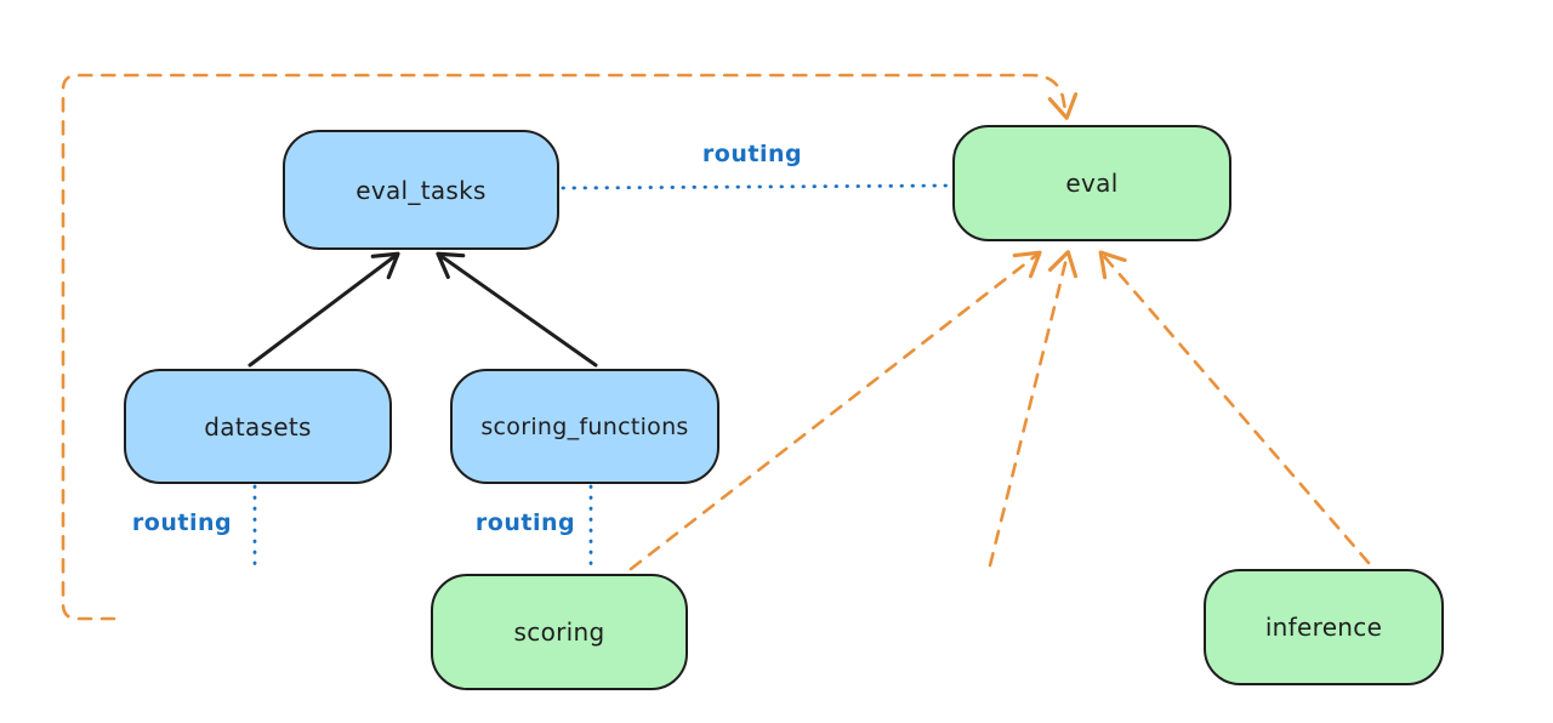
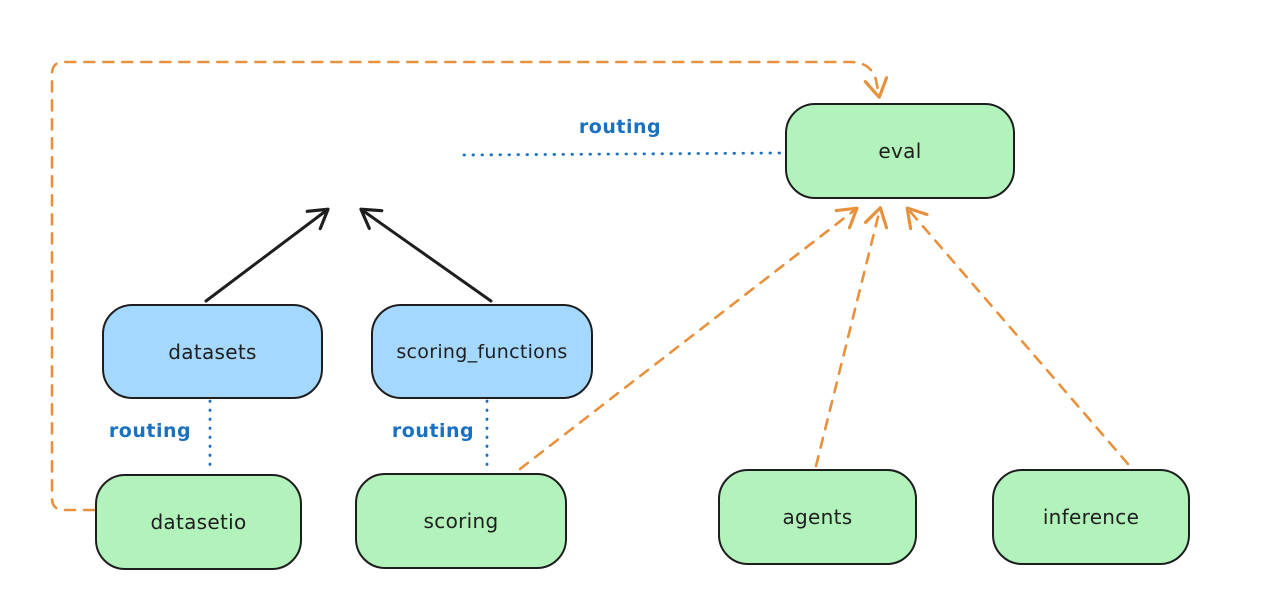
- eval_tasks
  eval
  datasets
  scoring_functions
+ datasetio
  scoring
+ agents
  inference
  routing
  routing
  routing
